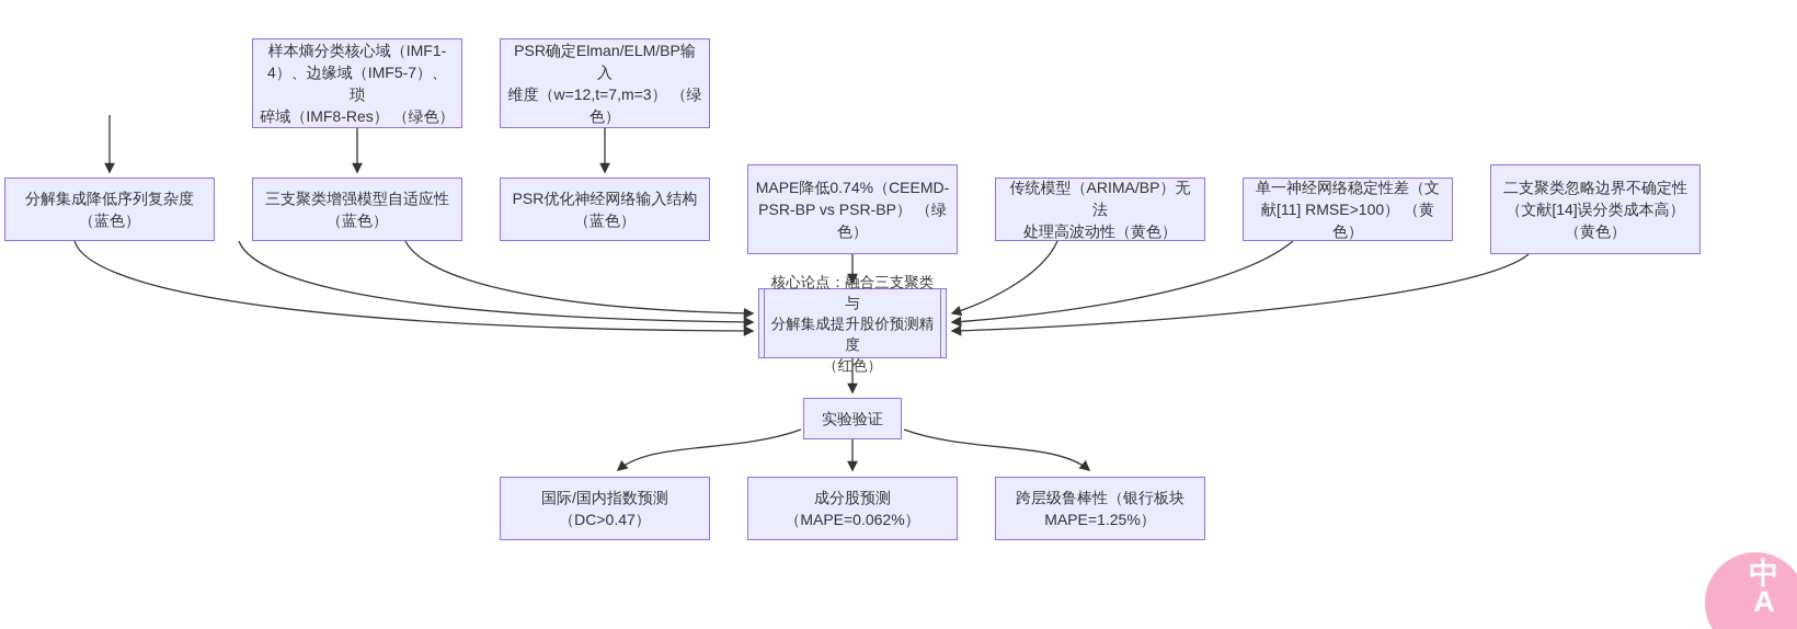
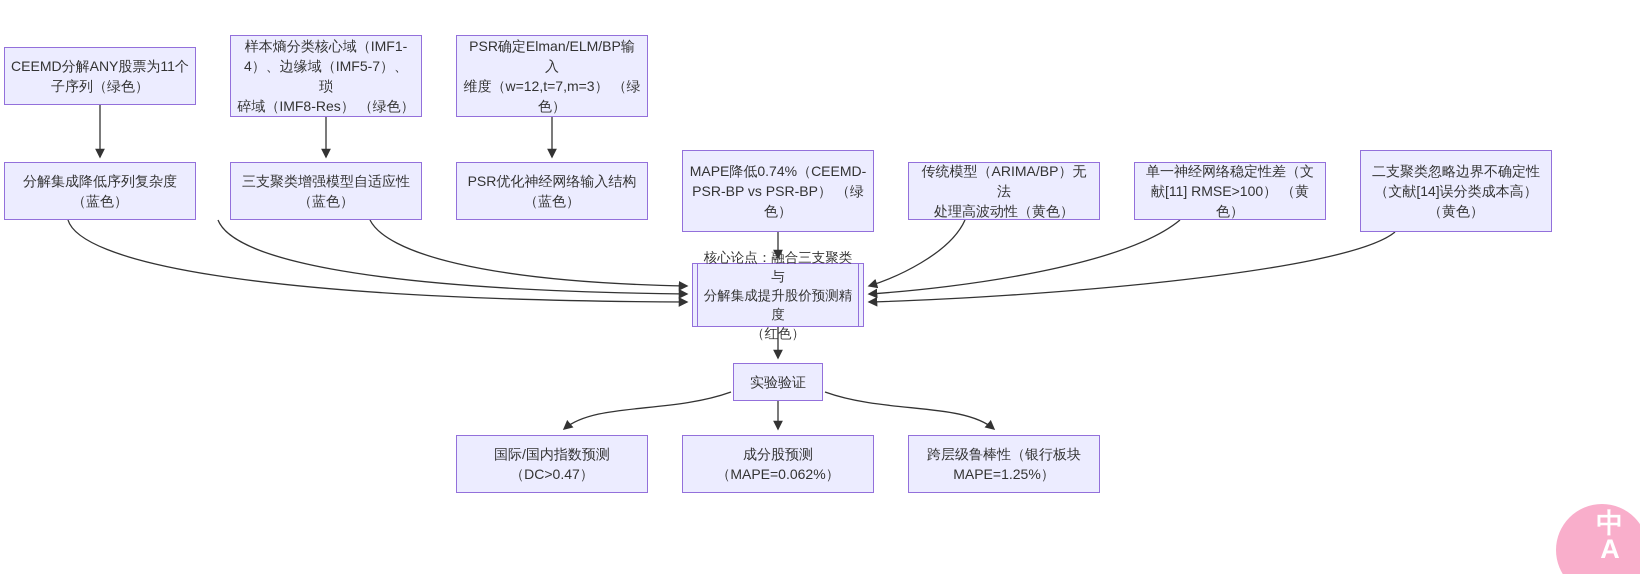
+ CEEMD分解ANY股票为11个
+ 子序列（绿色）
  样本熵分类核心域（IMF1-
  4）、边缘域（IMF5-7）、琐
  碎域（IMF8-Res） （绿色）
  PSR确定Elman/ELM/BP输入
  维度（w=12,t=7,m=3） （绿
  色）
  分解集成降低序列复杂度
  （蓝色）
  三支聚类增强模型自适应性
  （蓝色）
  PSR优化神经网络输入结构
  （蓝色）
  MAPE降低0.74%（CEEMD-
  PSR-BP vs PSR-BP） （绿
  色）
  传统模型（ARIMA/BP）无法
  处理高波动性（黄色）
  单一神经网络稳定性差（文
  献[11] RMSE>100） （黄色）
  二支聚类忽略边界不确定性
  （文献[14]误分类成本高）
  （黄色）
  核心论点：融合三支聚类与
  分解集成提升股价预测精度
  （红色）
  实验验证
  国际/国内指数预测
  （DC>0.47）
  成分股预测
  （MAPE=0.062%）
  跨层级鲁棒性（银行板块
  MAPE=1.25%）
  中
  A
